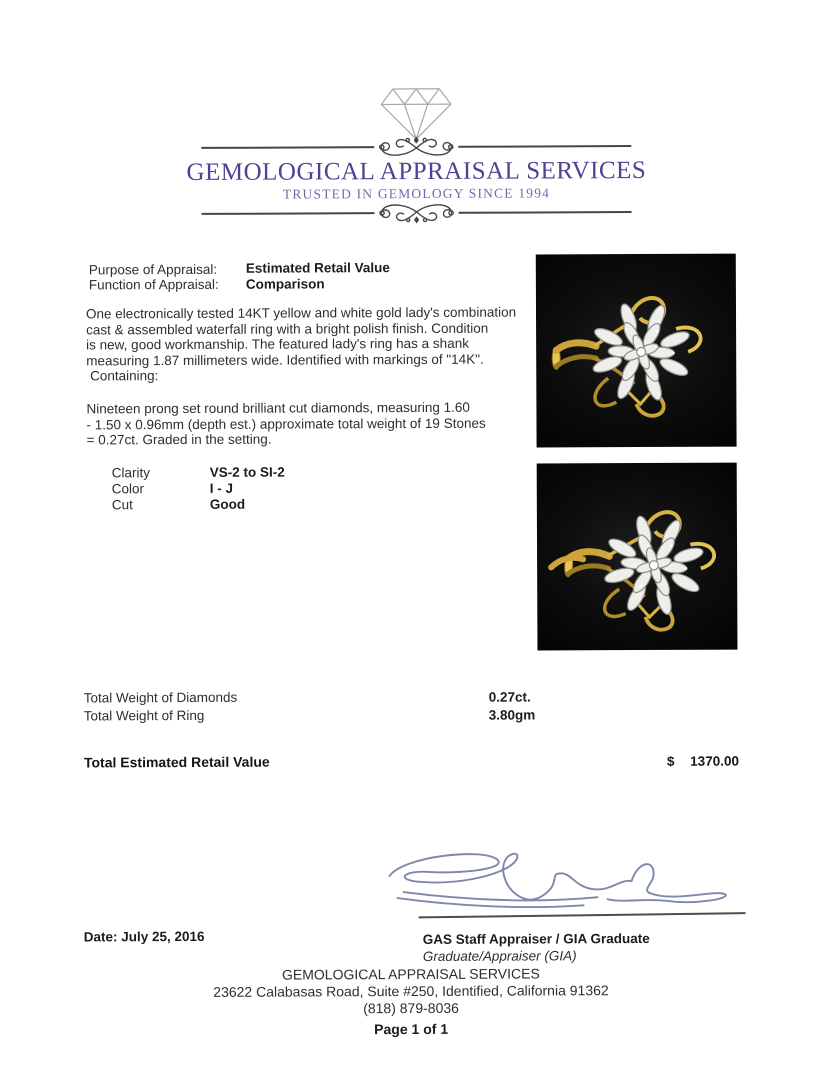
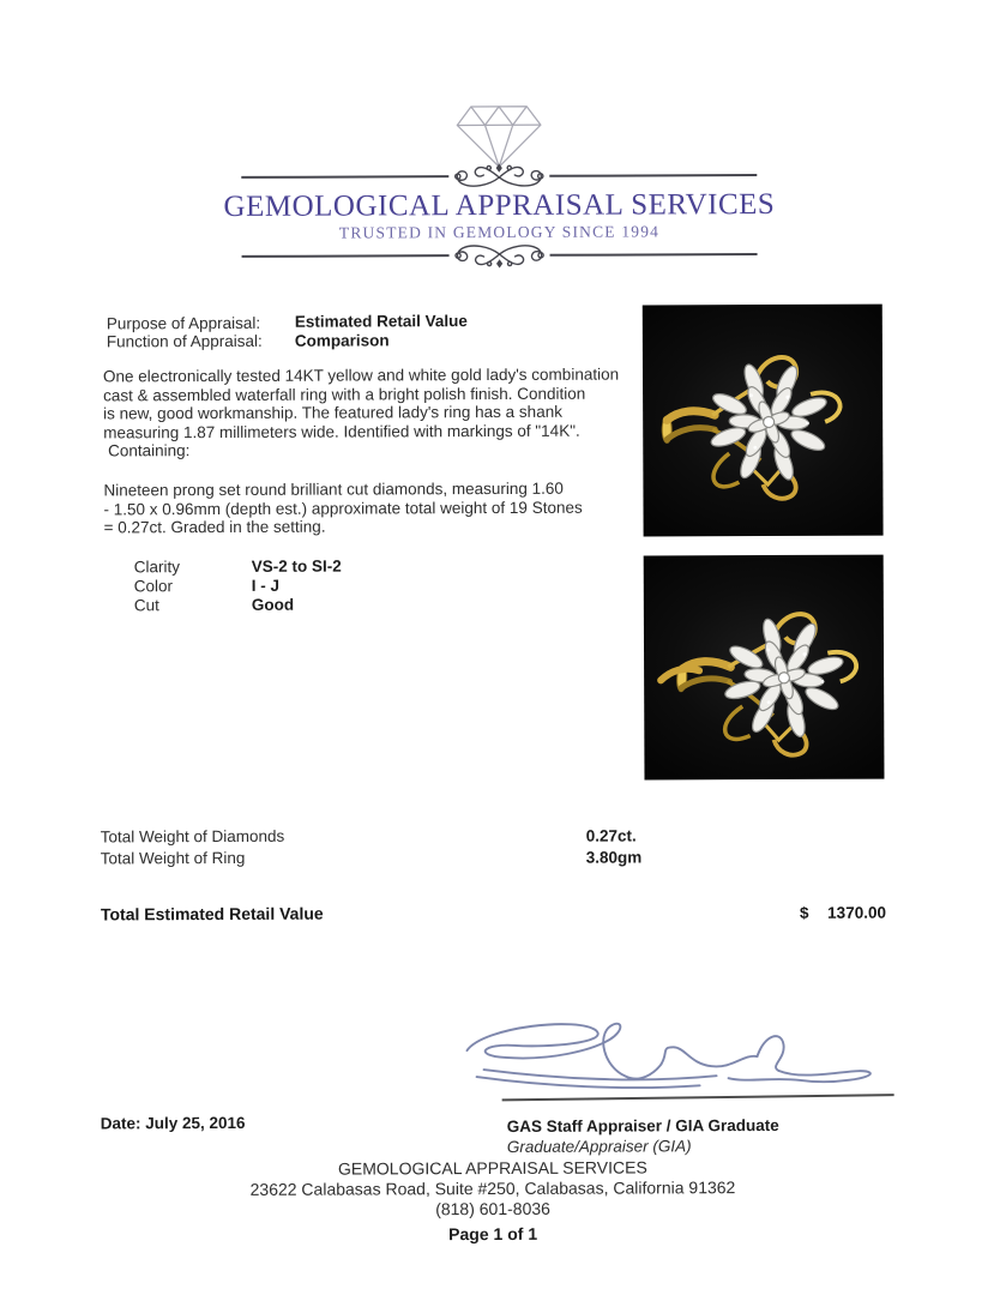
  GEMOLOGICAL APPRAISAL SERVICES
  TRUSTED IN GEMOLOGY SINCE 1994
  Purpose of Appraisal:
  Estimated Retail Value
  Function of Appraisal:
  Comparison
  One electronically tested 14KT yellow and white gold lady's combination
  cast & assembled waterfall ring with a bright polish finish. Condition
  is new, good workmanship. The featured lady's ring has a shank
  measuring 1.87 millimeters wide. Identified with markings of "14K".
  Containing:
  Nineteen prong set round brilliant cut diamonds, measuring 1.60
  - 1.50 x 0.96mm (depth est.) approximate total weight of 19 Stones
  = 0.27ct. Graded in the setting.
  Clarity
  VS-2 to SI-2
  Color
  I - J
  Cut
  Good
  Total Weight of Diamonds
  0.27ct.
  Total Weight of Ring
  3.80gm
  Total Estimated Retail Value
  $
  1370.00
  Date: July 25, 2016
  GAS Staff Appraiser / GIA Graduate
  Graduate/Appraiser (GIA)
  GEMOLOGICAL APPRAISAL SERVICES
- 23622 Calabasas Road, Suite #250, Identified, California 91362
+ 23622 Calabasas Road, Suite #250, Calabasas, California 91362
- (818) 879-8036
+ (818) 601-8036
  Page 1 of 1
